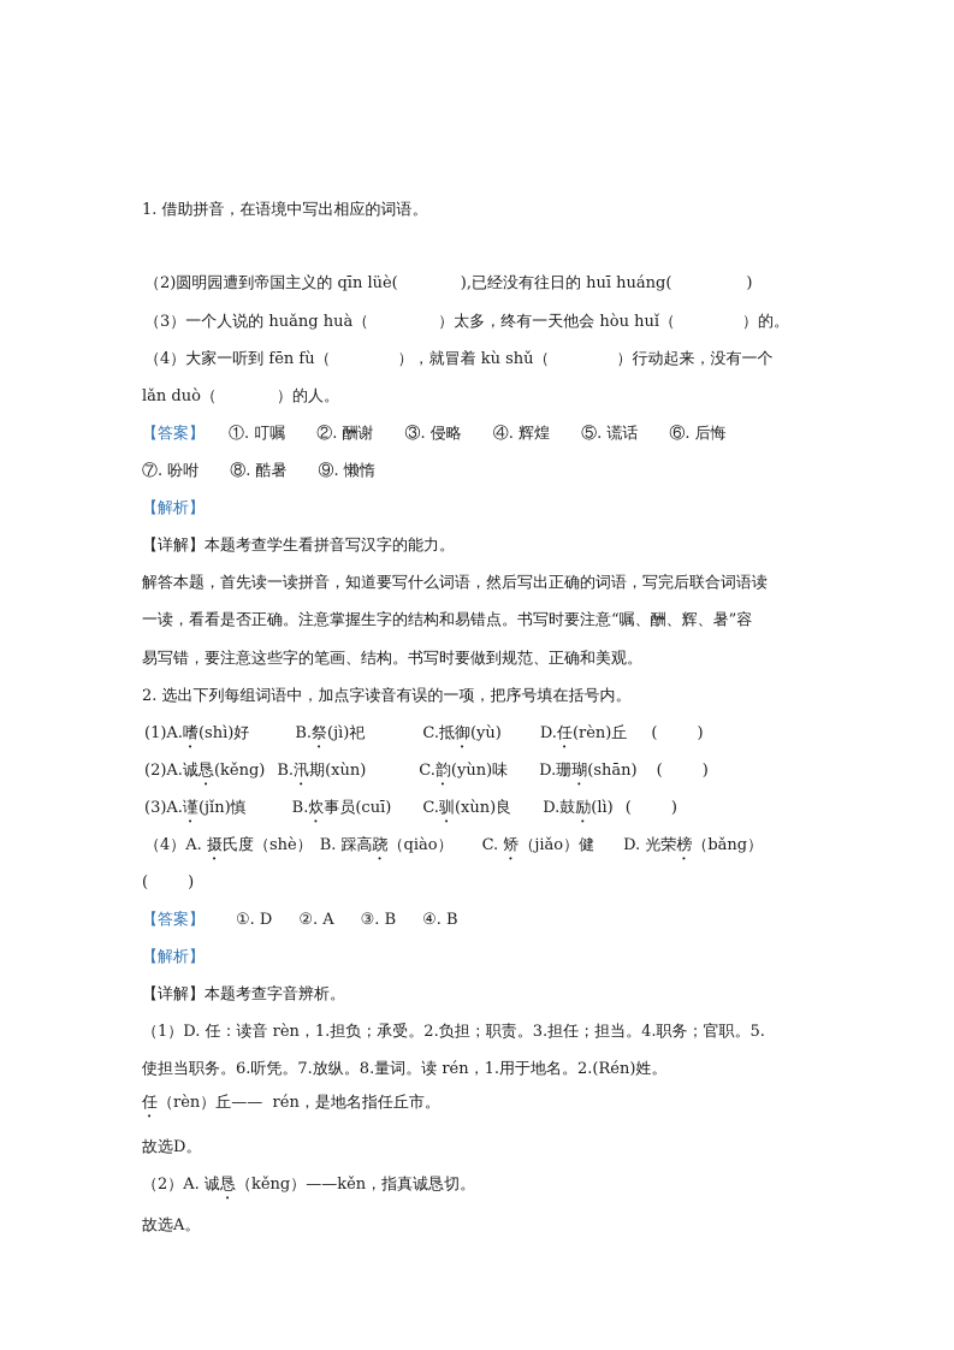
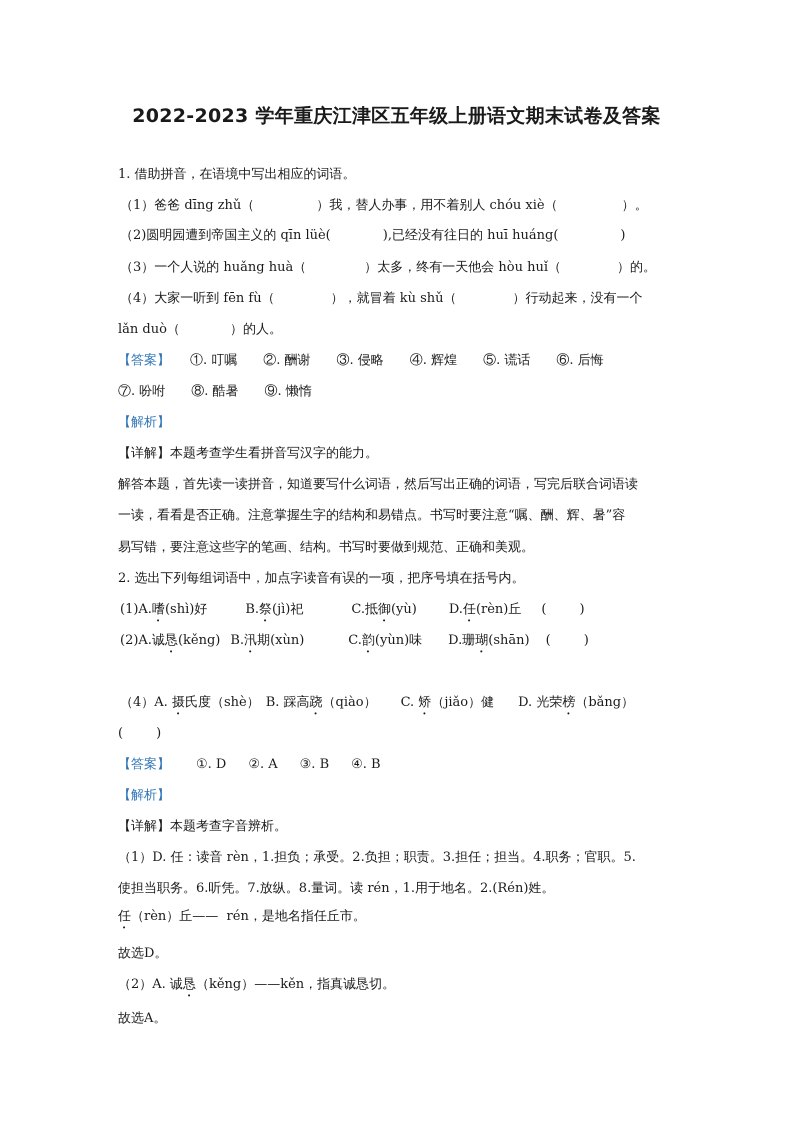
+ 2022-2023 学年重庆江津区五年级上册语文期末试卷及答案
  1. 借助拼音，在语境中写出相应的词语。
+ （1）爸爸 dīng zhǔ（ ）我，替人办事，用不着别人 chóu xiè（ ）。
  （2)圆明园遭到帝国主义的 qīn lüè( ),已经没有往日的 huī huáng( )
  （3）一个人说的 huǎng huà（ ）太多，终有一天他会 hòu huǐ（ ）的。
  （4）大家一听到 fēn fù（ ），就冒着 kù shǔ（ ）行动起来，没有一个
  lǎn duò（ ）的人。
  【答案】 ①. 叮嘱 ②. 酬谢 ③. 侵略 ④. 辉煌 ⑤. 谎话 ⑥. 后悔
  ⑦. 吩咐 ⑧. 酷暑 ⑨. 懒惰
  【解析】
  【详解】本题考查学生看拼音写汉字的能力。
  解答本题，首先读一读拼音，知道要写什么词语，然后写出正确的词语，写完后联合词语读
  一读，看看是否正确。注意掌握生字的结构和易错点。书写时要注意“嘱、酬、辉、暑”容
  易写错，要注意这些字的笔画、结构。书写时要做到规范、正确和美观。
  2. 选出下列每组词语中，加点字读音有误的一项，把序号填在括号内。
  (1)A.嗜(shì)好 B.祭(jì)祀 C.抵御(yù) D.任(rèn)丘 ( )
  (2)A.诚恳(kěng) B.汛期(xùn) C.韵(yùn)味 D.珊瑚(shān) ( )
- (3)A.谨(jǐn)慎 B.炊事员(cuī) C.驯(xùn)良 D.鼓励(lì) ( )
  （4）A. 摄氏度（shè） B. 踩高跷（qiào） C. 矫（jiǎo）健 D. 光荣榜（bǎng）
  ( )
  【答案】 ①. D ②. A ③. B ④. B
  【解析】
  【详解】本题考查字音辨析。
  （1）D. 任：读音 rèn，1.担负；承受。2.负担；职责。3.担任；担当。4.职务；官职。5.
  使担当职务。6.听凭。7.放纵。8.量词。读 rén，1.用于地名。2.(Rén)姓。
  任（rèn）丘—— rén，是地名指任丘市。
  故选D。
  （2）A. 诚恳（kěng）——kěn，指真诚恳切。
  故选A。
